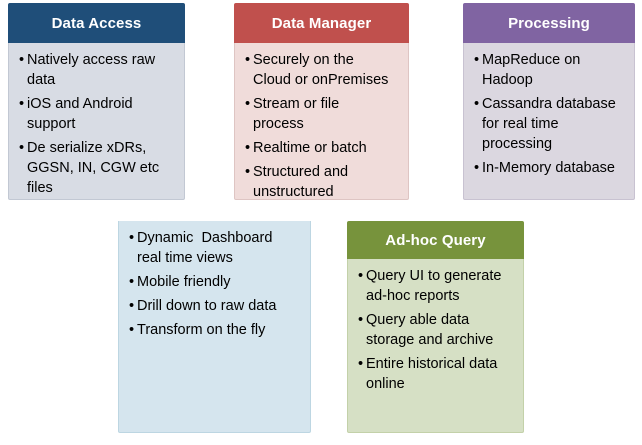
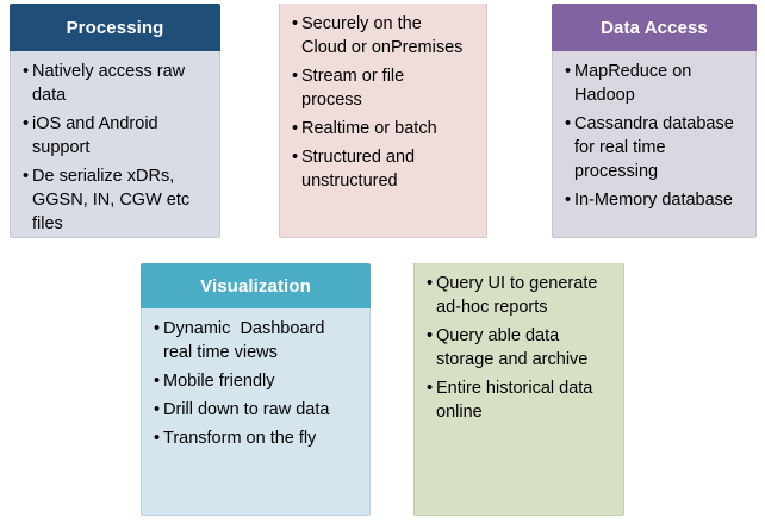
- Data Access
+ Processing
  •
  Natively access raw data
  •
  iOS and Android support
  •
  De serialize xDRs, GGSN, IN, CGW etc files
- Data Manager
  •
  Securely on the Cloud or onPremises
  •
  Stream or file process
  •
  Realtime or batch
  •
  Structured and unstructured
- Processing
+ Data Access
  •
  MapReduce on Hadoop
  •
  Cassandra database for real time processing
  •
  In-Memory database
+ Visualization
  •
  Dynamic Dashboard real time views
  •
  Mobile friendly
  •
  Drill down to raw data
  •
  Transform on the fly
- Ad-hoc Query
  •
  Query UI to generate ad-hoc reports
  •
  Query able data storage and archive
  •
  Entire historical data online
